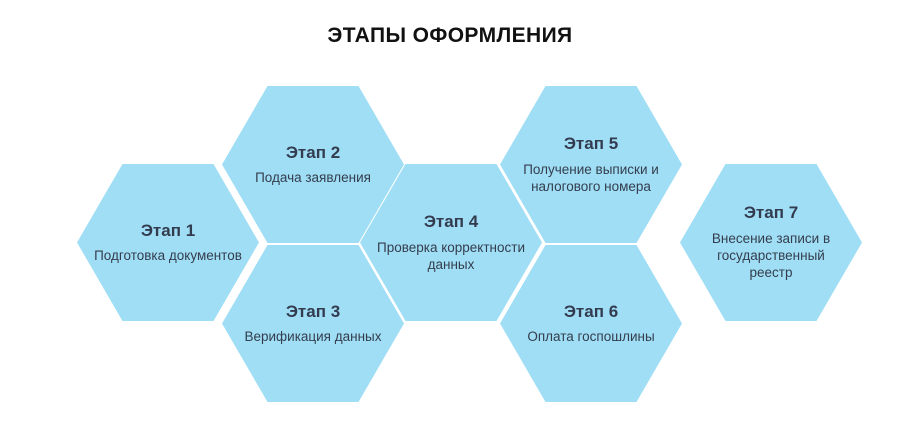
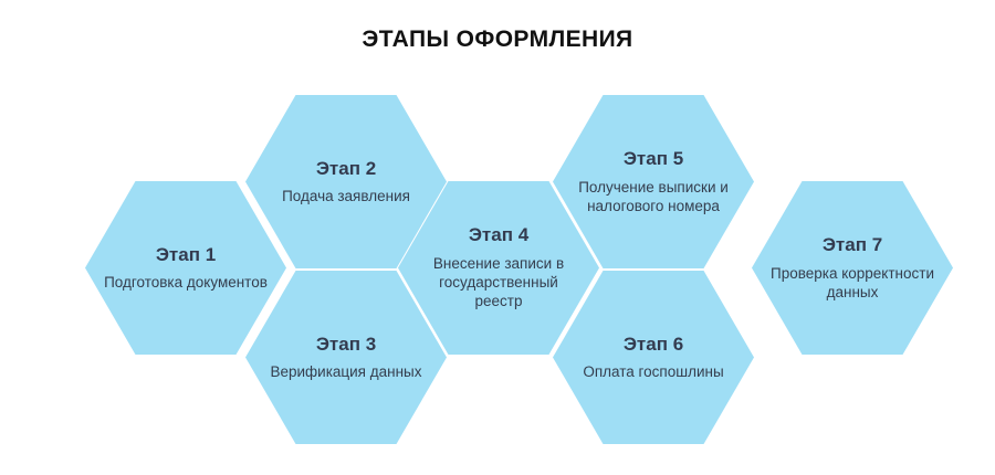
  ЭТАПЫ ОФОРМЛЕНИЯ
  Этап 1
  Подготовка документов
  Этап 2
  Подача заявления
  Этап 3
  Верификация данных
  Этап 4
- Проверка корректности данных
+ Внесение записи в государственный реестр
  Этап 5
  Получение выписки и налогового номера
  Этап 6
  Оплата госпошлины
  Этап 7
- Внесение записи в государственный реестр
+ Проверка корректности данных
